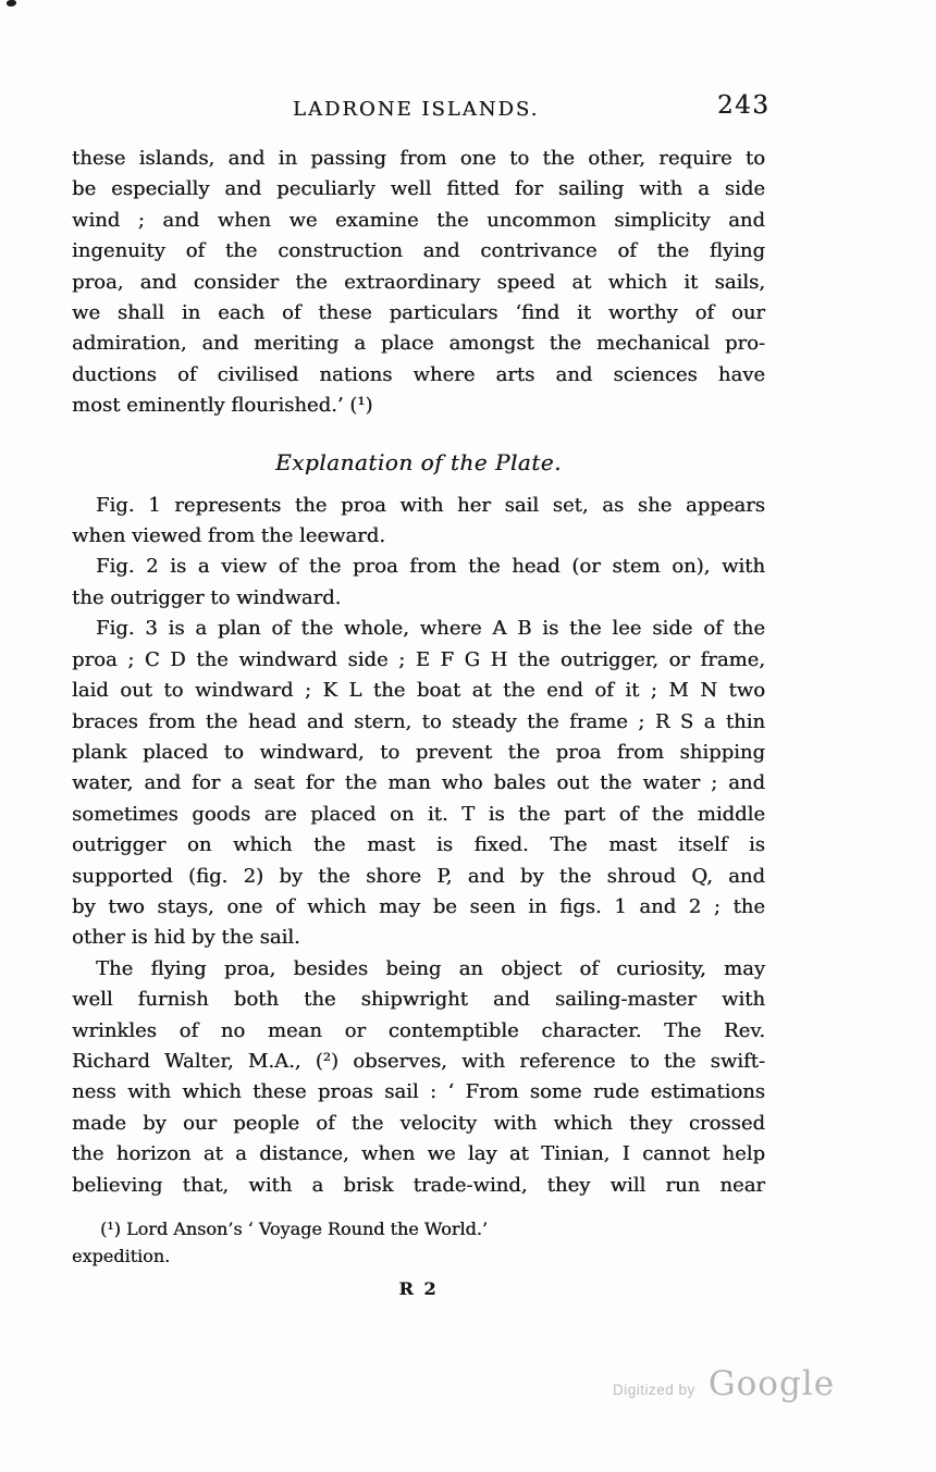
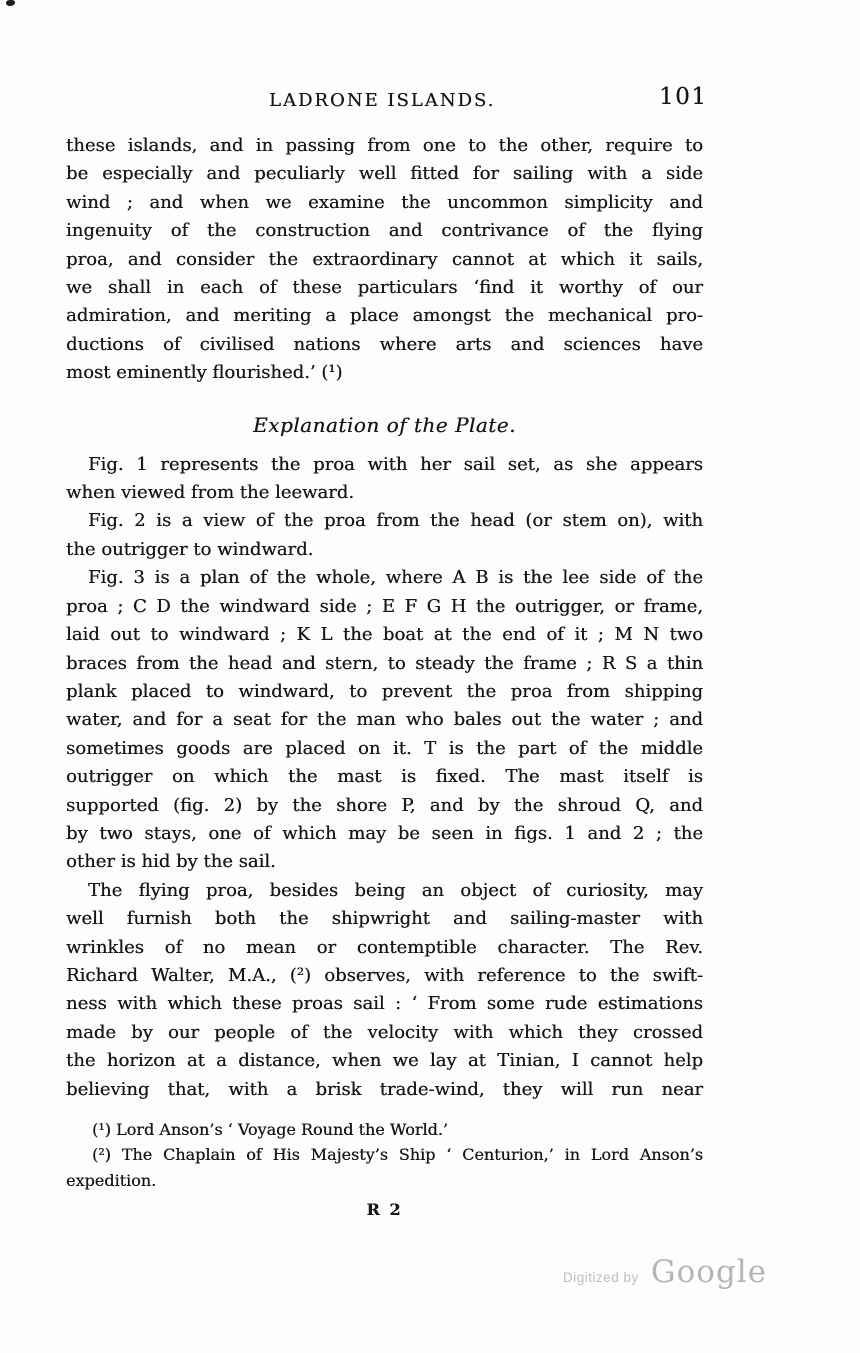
  LADRONE ISLANDS.
- 243
+ 101
  these islands, and in passing from one to the other, require to
  be especially and peculiarly well fitted for sailing with a side
  wind ; and when we examine the uncommon simplicity and
  ingenuity of the construction and contrivance of the flying
- proa, and consider the extraordinary speed at which it sails,
+ proa, and consider the extraordinary cannot at which it sails,
  we shall in each of these particulars ‘find it worthy of our
  admiration, and meriting a place amongst the mechanical pro-
  ductions of civilised nations where arts and sciences have
  most eminently flourished.’ (¹)
  Explanation of the Plate.
  Fig. 1 represents the proa with her sail set, as she appears
  when viewed from the leeward.
  Fig. 2 is a view of the proa from the head (or stem on), with
  the outrigger to windward.
  Fig. 3 is a plan of the whole, where A B is the lee side of the
  proa ; C D the windward side ; E F G H the outrigger, or frame,
  laid out to windward ; K L the boat at the end of it ; M N two
  braces from the head and stern, to steady the frame ; R S a thin
  plank placed to windward, to prevent the proa from shipping
  water, and for a seat for the man who bales out the water ; and
  sometimes goods are placed on it. T is the part of the middle
  outrigger on which the mast is fixed. The mast itself is
  supported (fig. 2) by the shore P, and by the shroud Q, and
  by two stays, one of which may be seen in figs. 1 and 2 ; the
  other is hid by the sail.
  The flying proa, besides being an object of curiosity, may
  well furnish both the shipwright and sailing-master with
  wrinkles of no mean or contemptible character. The Rev.
  Richard Walter, M.A., (²) observes, with reference to the swift-
  ness with which these proas sail : ‘ From some rude estimations
  made by our people of the velocity with which they crossed
  the horizon at a distance, when we lay at Tinian, I cannot help
  believing that, with a brisk trade-wind, they will run near
  (¹) Lord Anson’s ‘ Voyage Round the World.’
+ (²) The Chaplain of His Majesty’s Ship ‘ Centurion,’ in Lord Anson’s
  expedition.
  R 2
  Digitized by Google
